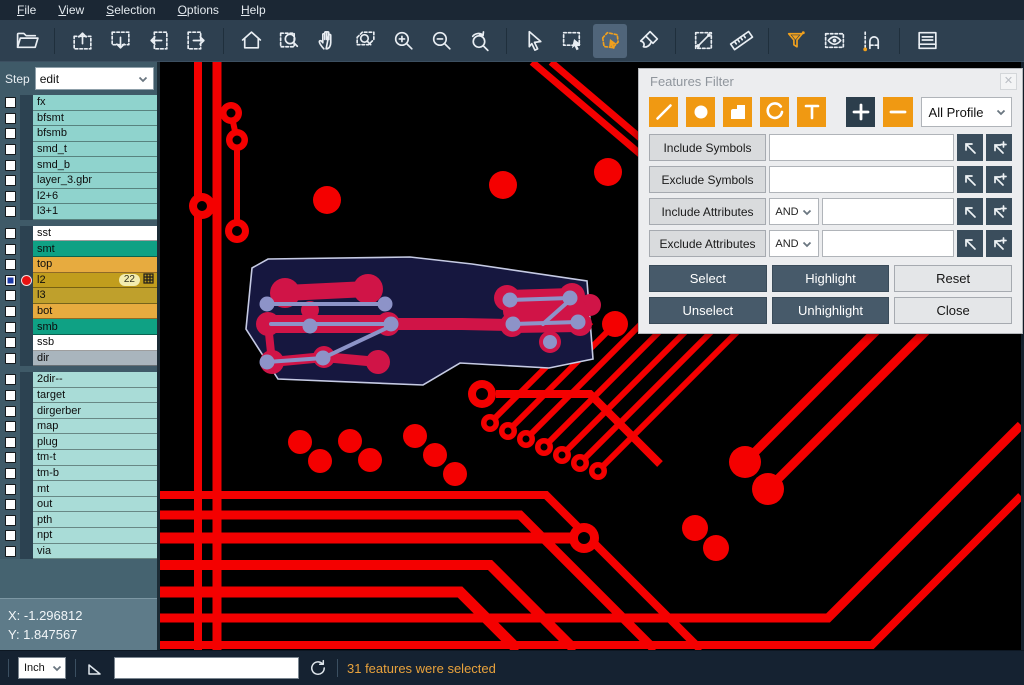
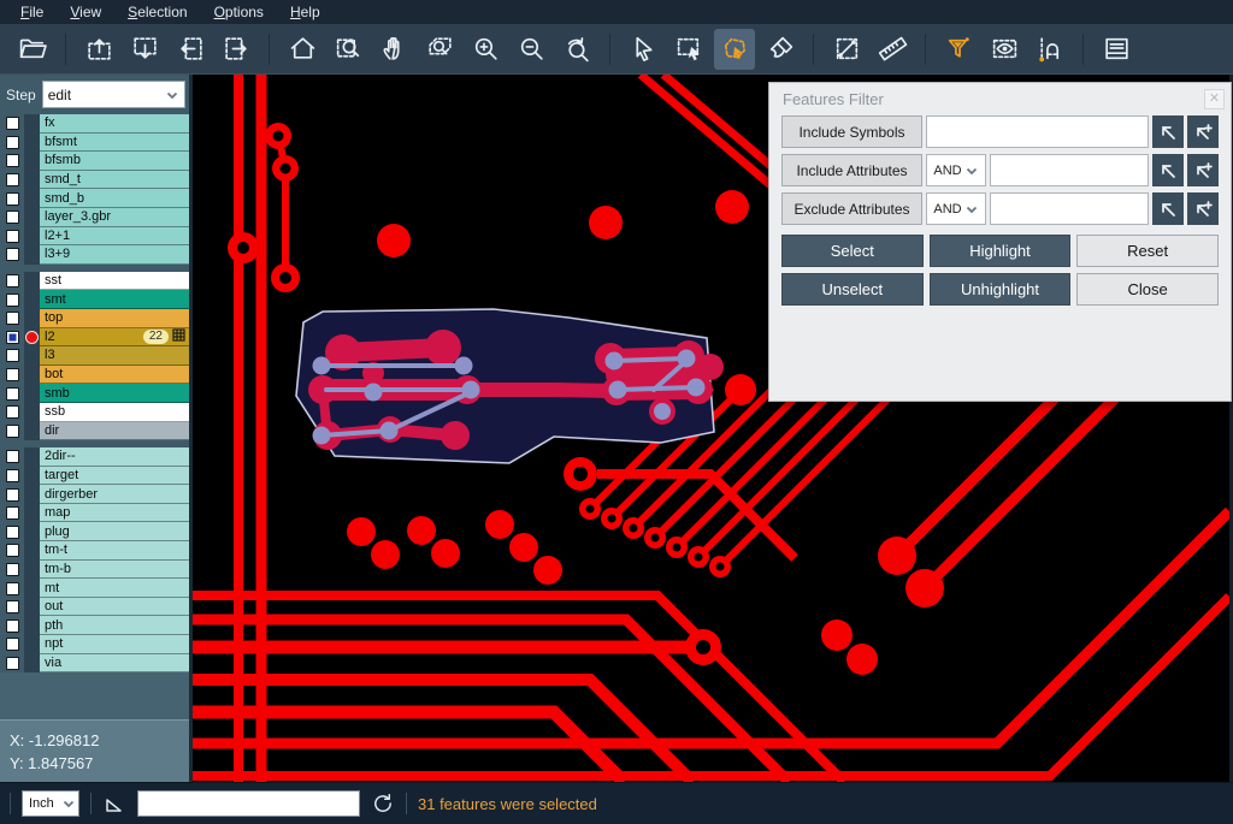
  File
  View
  Selection
  Options
  Help
  Step
  edit
  fx
  bfsmt
  bfsmb
  smd_t
  smd_b
  layer_3.gbr
- l2+6
+ l2+1
- l3+1
+ l3+9
  sst
  smt
  top
  l2
  22
  l3
  bot
  smb
  ssb
  dir
  2dir--
  target
  dirgerber
  map
  plug
  tm-t
  tm-b
  mt
  out
  pth
  npt
  via
  X: -1.296812
  Y: 1.847567
  Features Filter
  ✕
- All Profile
  Include Symbols
- Exclude Symbols
  Include Attributes
  AND
  Exclude Attributes
  AND
  Select
  Highlight
  Reset
  Unselect
  Unhighlight
  Close
  Inch
  31 features were selected
